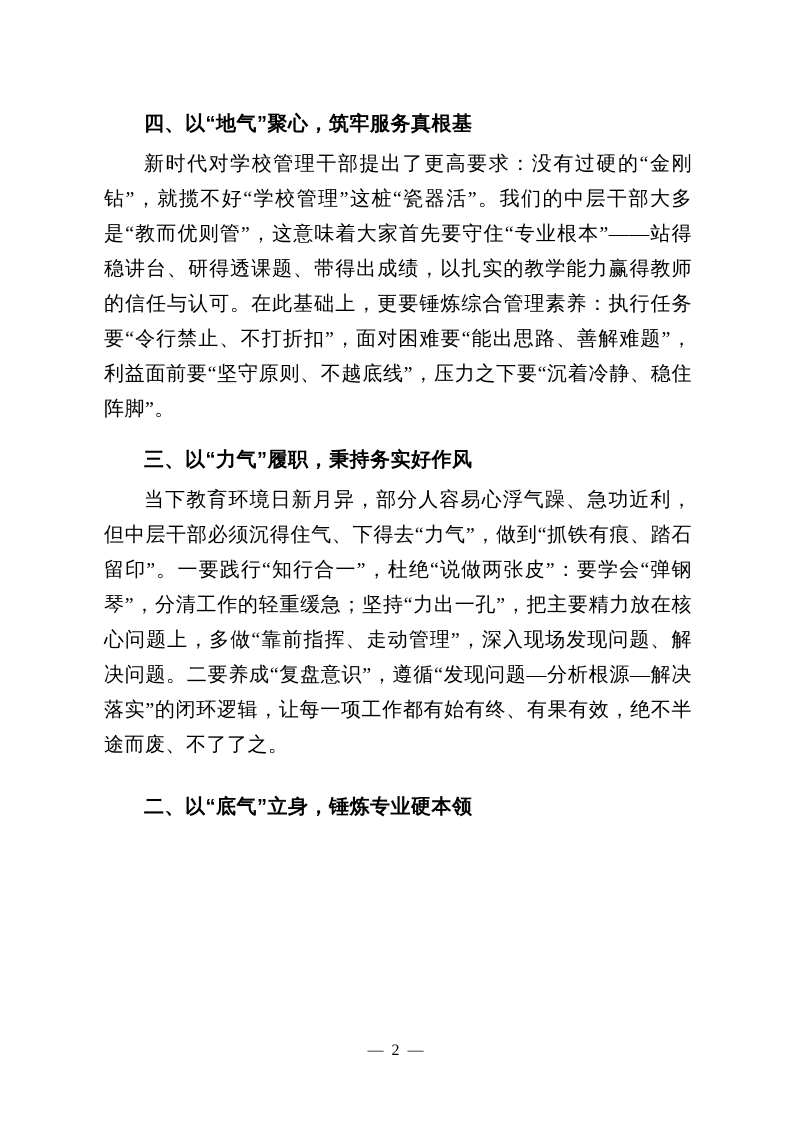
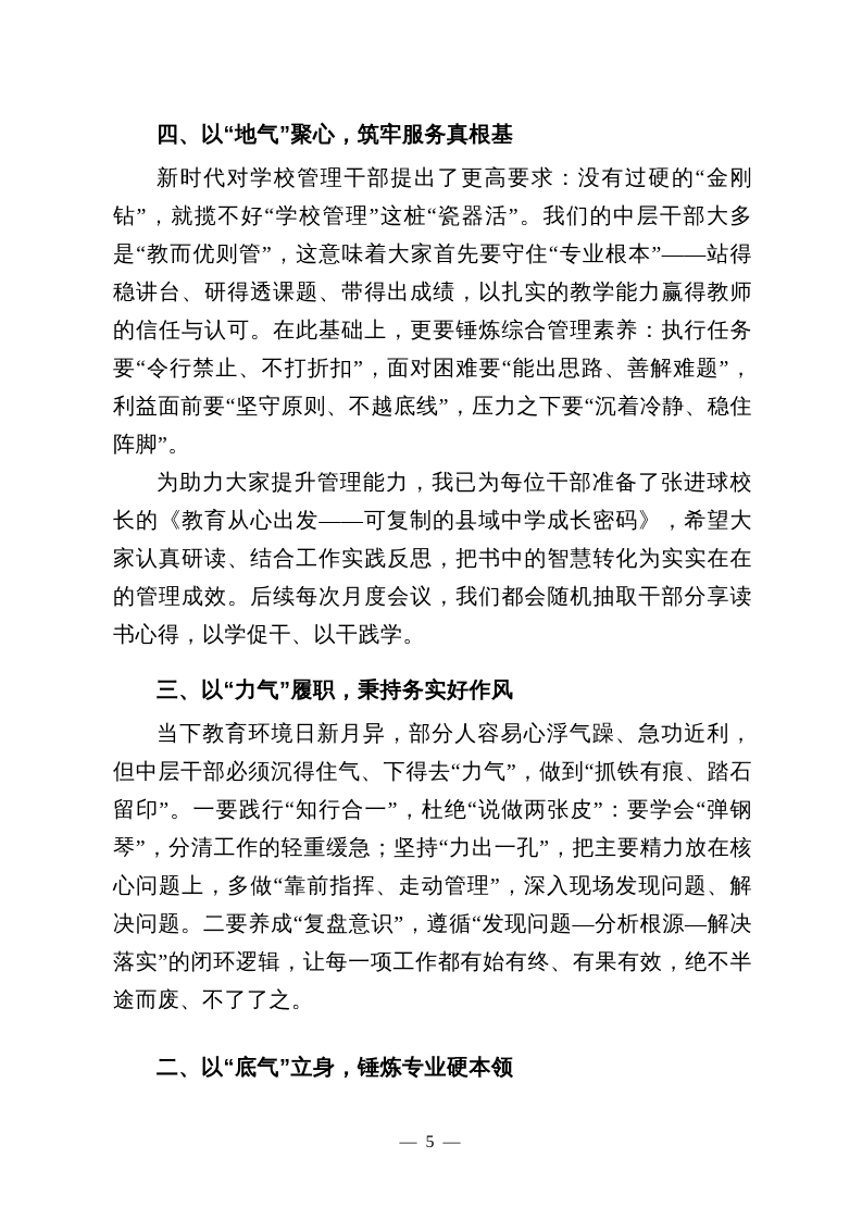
  四、以“地气”聚心，筑牢服务真根基
  新时代对学校管理干部提出了更高要求：没有过硬的“金刚钻”，就揽不好“学校管理”这桩“瓷器活”。我们的中层干部大多是“教而优则管”，这意味着大家首先要守住“专业根本”——站得稳讲台、研得透课题、带得出成绩，以扎实的教学能力赢得教师的信任与认可。在此基础上，更要锤炼综合管理素养：执行任务要“令行禁止、不打折扣”，面对困难要“能出思路、善解难题”，利益面前要“坚守原则、不越底线”，压力之下要“沉着冷静、稳住阵脚”。
+ 为助力大家提升管理能力，我已为每位干部准备了张进球校长的《教育从心出发——可复制的县域中学成长密码》，希望大家认真研读、结合工作实践反思，把书中的智慧转化为实实在在的管理成效。后续每次月度会议，我们都会随机抽取干部分享读书心得，以学促干、以干践学。
  三、以“力气”履职，秉持务实好作风
  当下教育环境日新月异，部分人容易心浮气躁、急功近利，但中层干部必须沉得住气、下得去“力气”，做到“抓铁有痕、踏石留印”。一要践行“知行合一”，杜绝“说做两张皮”：要学会“弹钢琴”，分清工作的轻重缓急；坚持“力出一孔”，把主要精力放在核心问题上，多做“靠前指挥、走动管理”，深入现场发现问题、解决问题。二要养成“复盘意识”，遵循“发现问题—分析根源—解决落实”的闭环逻辑，让每一项工作都有始有终、有果有效，绝不半途而废、不了了之。
  二、以“底气”立身，锤炼专业硬本领
- — 2 —
+ — 5 —
